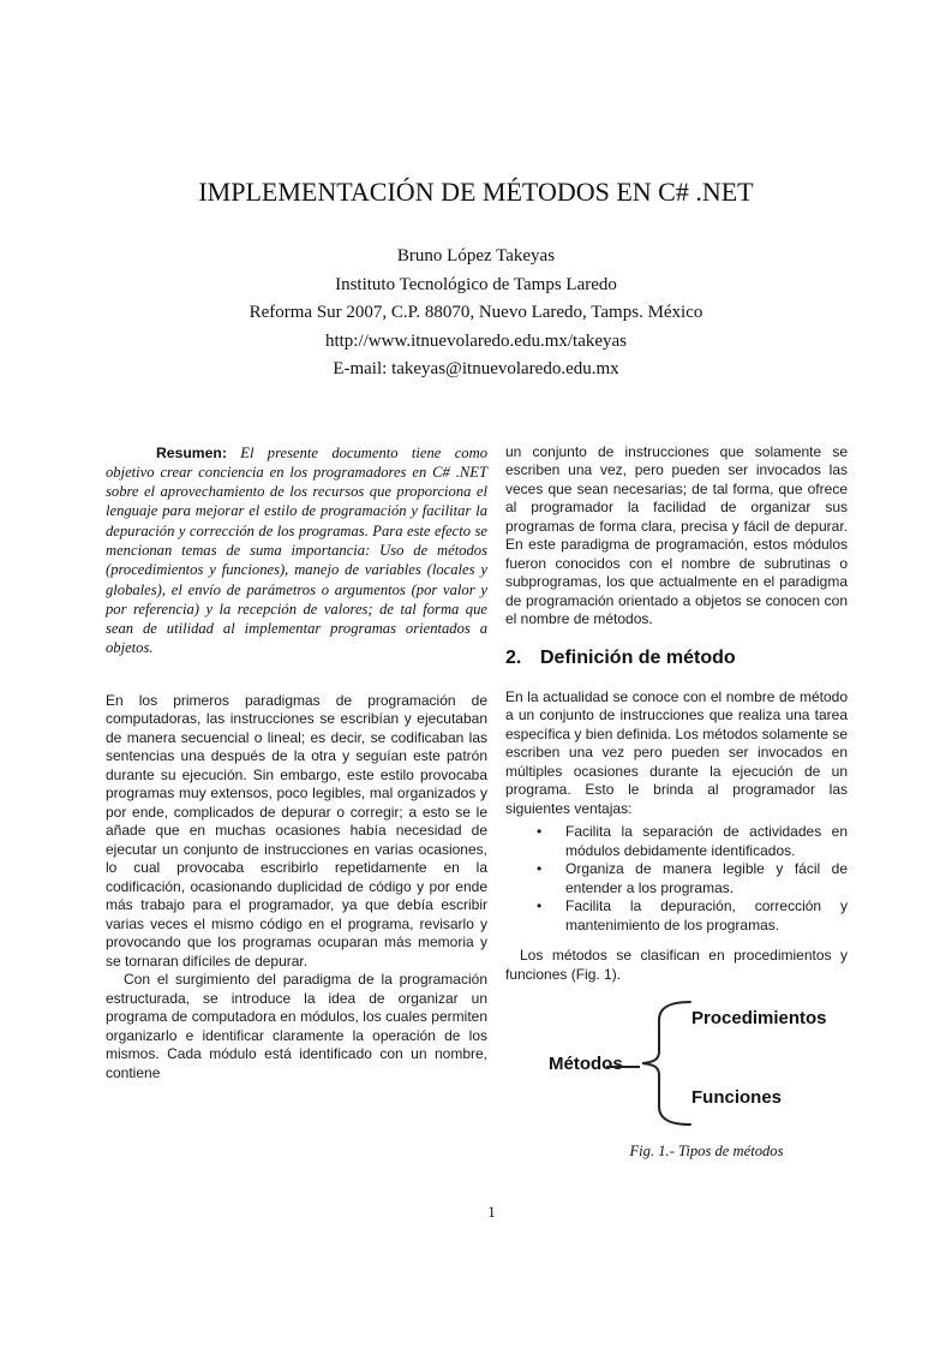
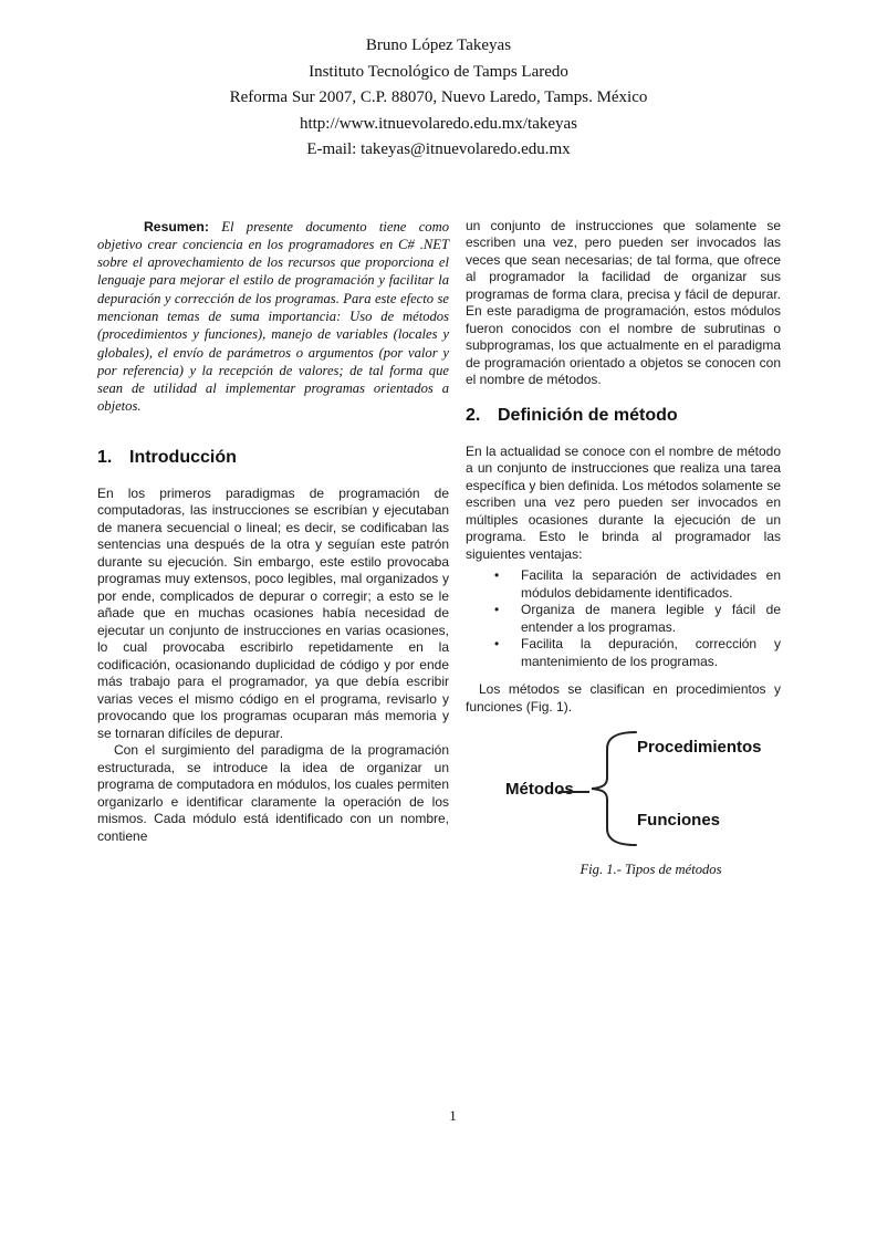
- IMPLEMENTACIÓN DE MÉTODOS EN C# .NET
  Bruno López Takeyas
  Instituto Tecnológico de Tamps Laredo
  Reforma Sur 2007, C.P. 88070, Nuevo Laredo, Tamps. México
  http://www.itnuevolaredo.edu.mx/takeyas
  E-mail: takeyas@itnuevolaredo.edu.mx
  Resumen: El presente documento tiene como objetivo crear conciencia en los programadores en C# .NET sobre el aprovechamiento de los recursos que proporciona el lenguaje para mejorar el estilo de programación y facilitar la depuración y corrección de los programas. Para este efecto se mencionan temas de suma importancia: Uso de métodos (procedimientos y funciones), manejo de variables (locales y globales), el envío de parámetros o argumentos (por valor y por referencia) y la recepción de valores; de tal forma que sean de utilidad al implementar programas orientados a objetos.
+ 1. Introducción
  En los primeros paradigmas de programación de computadoras, las instrucciones se escribían y ejecutaban de manera secuencial o lineal; es decir, se codificaban las sentencias una después de la otra y seguían este patrón durante su ejecución. Sin embargo, este estilo provocaba programas muy extensos, poco legibles, mal organizados y por ende, complicados de depurar o corregir; a esto se le añade que en muchas ocasiones había necesidad de ejecutar un conjunto de instrucciones en varias ocasiones, lo cual provocaba escribirlo repetidamente en la codificación, ocasionando duplicidad de código y por ende más trabajo para el programador, ya que debía escribir varias veces el mismo código en el programa, revisarlo y provocando que los programas ocuparan más memoria y se tornaran difíciles de depurar.
  Con el surgimiento del paradigma de la programación estructurada, se introduce la idea de organizar un programa de computadora en módulos, los cuales permiten organizarlo e identificar claramente la operación de los mismos. Cada módulo está identificado con un nombre, contiene
  un conjunto de instrucciones que solamente se escriben una vez, pero pueden ser invocados las veces que sean necesarias; de tal forma, que ofrece al programador la facilidad de organizar sus programas de forma clara, precisa y fácil de depurar. En este paradigma de programación, estos módulos fueron conocidos con el nombre de subrutinas o subprogramas, los que actualmente en el paradigma de programación orientado a objetos se conocen con el nombre de métodos.
  2. Definición de método
  En la actualidad se conoce con el nombre de método a un conjunto de instrucciones que realiza una tarea específica y bien definida. Los métodos solamente se escriben una vez pero pueden ser invocados en múltiples ocasiones durante la ejecución de un programa. Esto le brinda al programador las siguientes ventajas:
  Facilita la separación de actividades en módulos debidamente identificados.
  Organiza de manera legible y fácil de entender a los programas.
  Facilita la depuración, corrección y mantenimiento de los programas.
  Los métodos se clasifican en procedimientos y funciones (Fig. 1).
  Procedimientos
  Métodos
  Funciones
  Fig. 1.- Tipos de métodos
  1
